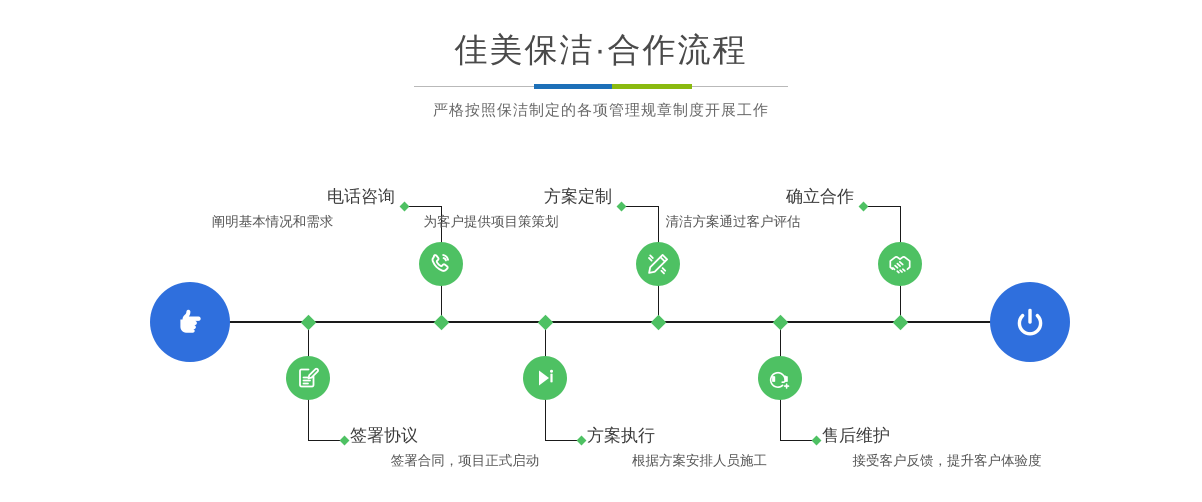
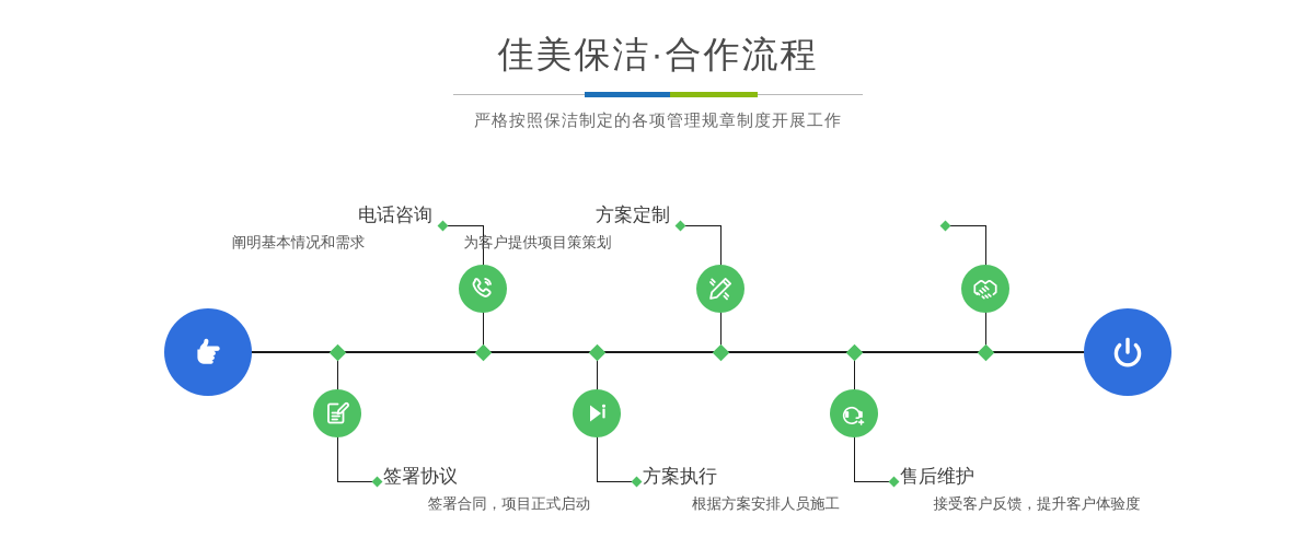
  佳美保洁·合作流程
  严格按照保洁制定的各项管理规章制度开展工作
  电话咨询
  阐明基本情况和需求
  签署协议
  签署合同，项目正式启动
  方案定制
  为客户提供项目策策划
  方案执行
  根据方案安排人员施工
- 确立合作
- 清洁方案通过客户评估
  售后维护
  接受客户反馈，提升客户体验度
